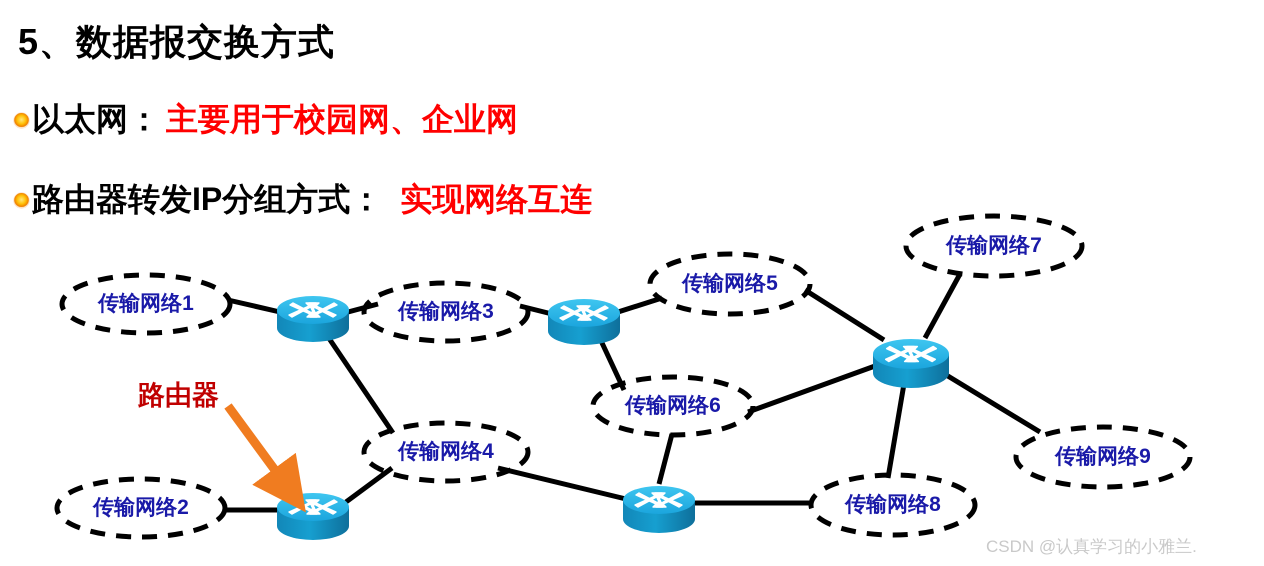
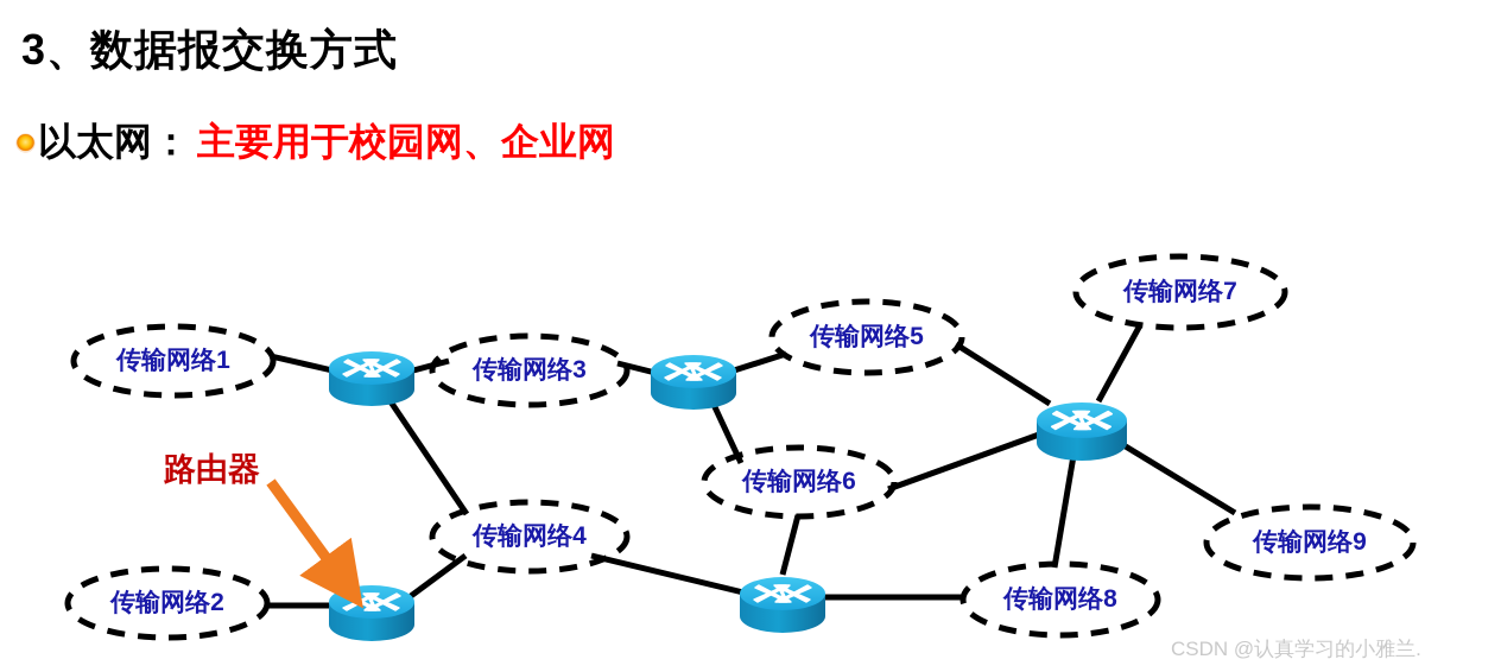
- 5、数据报交换方式
+ 3、数据报交换方式
  以太网：
  主要用于校园网、企业网
- 路由器转发IP分组方式：
- 实现网络互连
  传输网络1
  传输网络2
  传输网络3
  传输网络4
  传输网络5
  传输网络6
  传输网络7
  传输网络8
  传输网络9
  路由器
  CSDN @认真学习的小雅兰.
